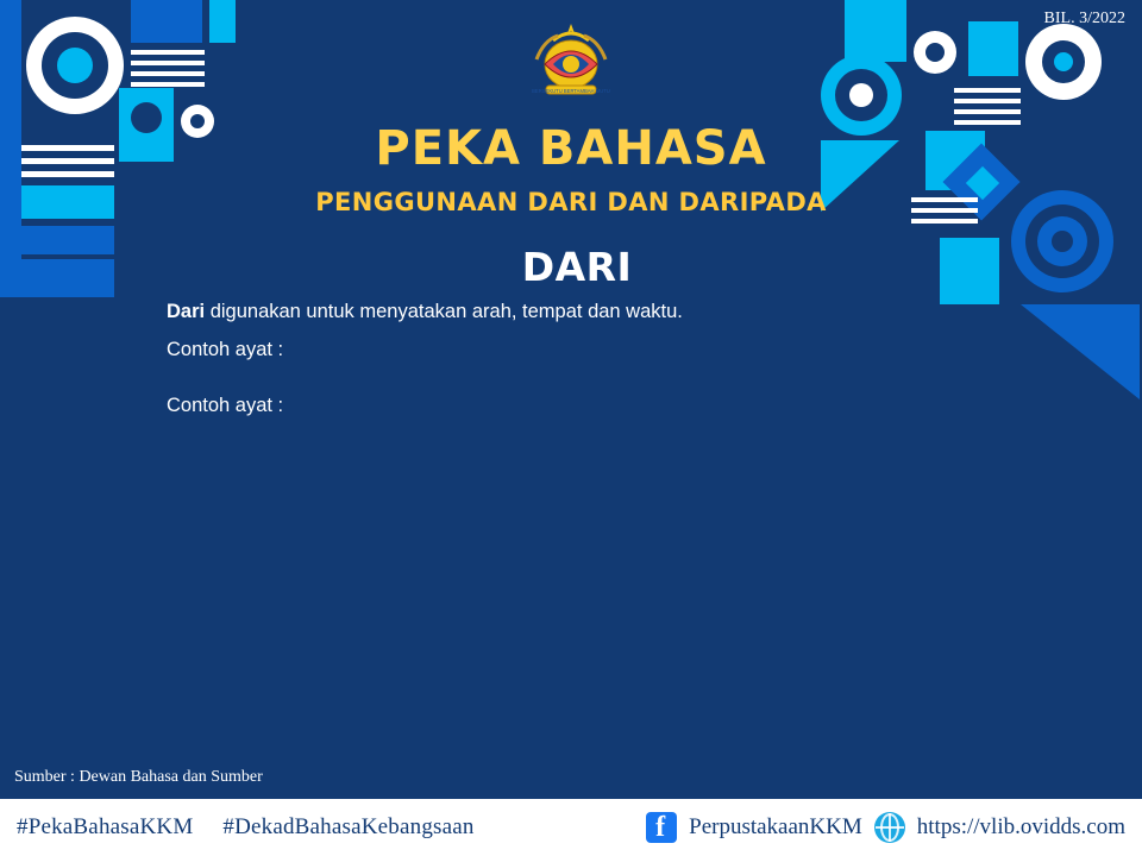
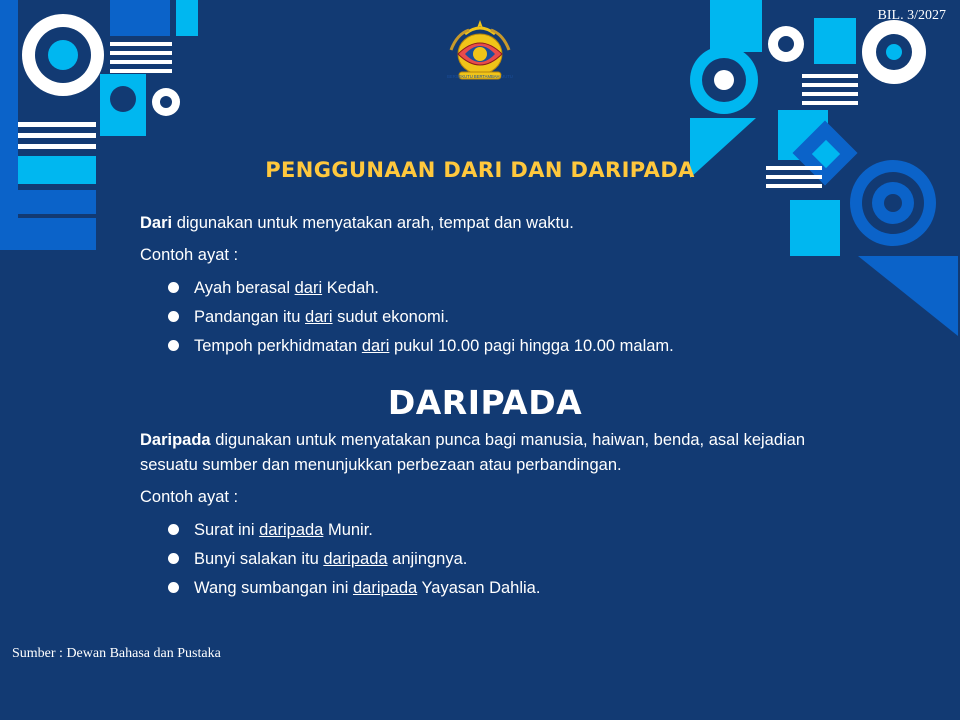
- BIL. 3/2022
+ BIL. 3/2027
- PEKA BAHASA
  PENGGUNAAN DARI DAN DARIPADA
- DARI
  Dari digunakan untuk menyatakan arah, tempat dan waktu.
  Contoh ayat :
+ Ayah berasal dari Kedah.
+ Pandangan itu dari sudut ekonomi.
+ Tempoh perkhidmatan dari pukul 10.00 pagi hingga 10.00 malam.
+ DARIPADA
+ Daripada digunakan untuk menyatakan punca bagi manusia, haiwan, benda, asal kejadian sesuatu sumber dan menunjukkan perbezaan atau perbandingan.
  Contoh ayat :
+ Surat ini daripada Munir.
+ Bunyi salakan itu daripada anjingnya.
+ Wang sumbangan ini daripada Yayasan Dahlia.
- Sumber : Dewan Bahasa dan Sumber
+ Sumber : Dewan Bahasa dan Pustaka
- #PekaBahasaKKM #DekadBahasaKebangsaan
- PerpustakaanKKM
- https://vlib.ovidds.com
